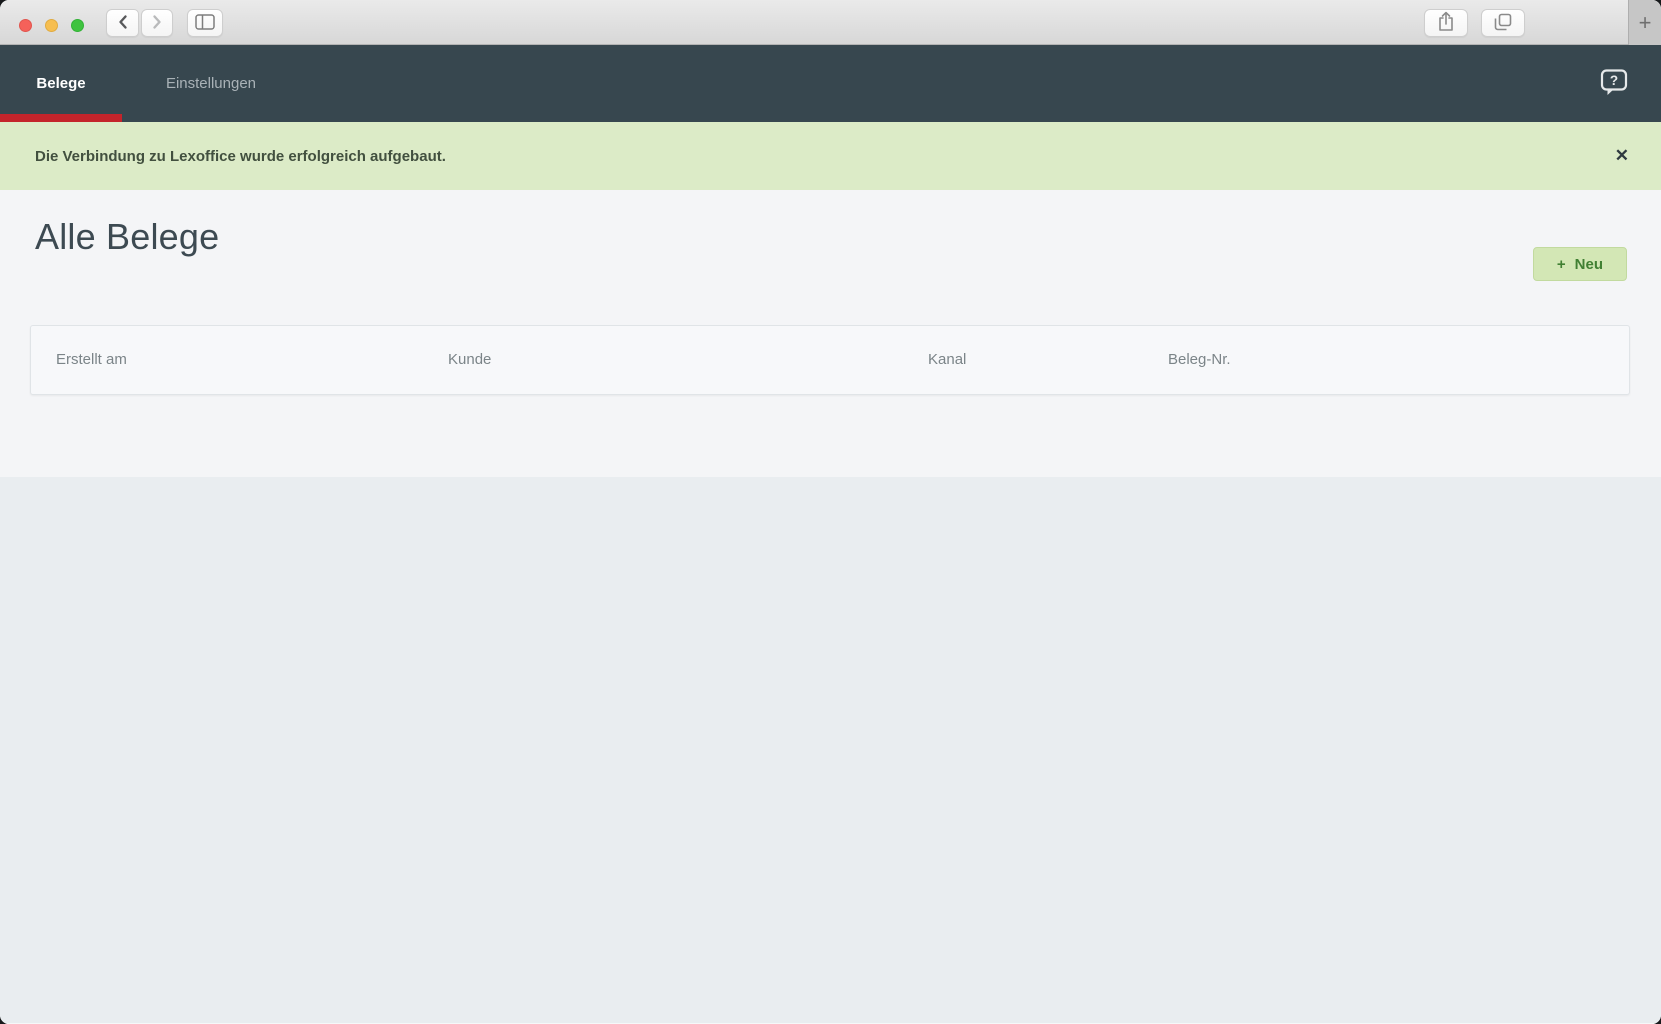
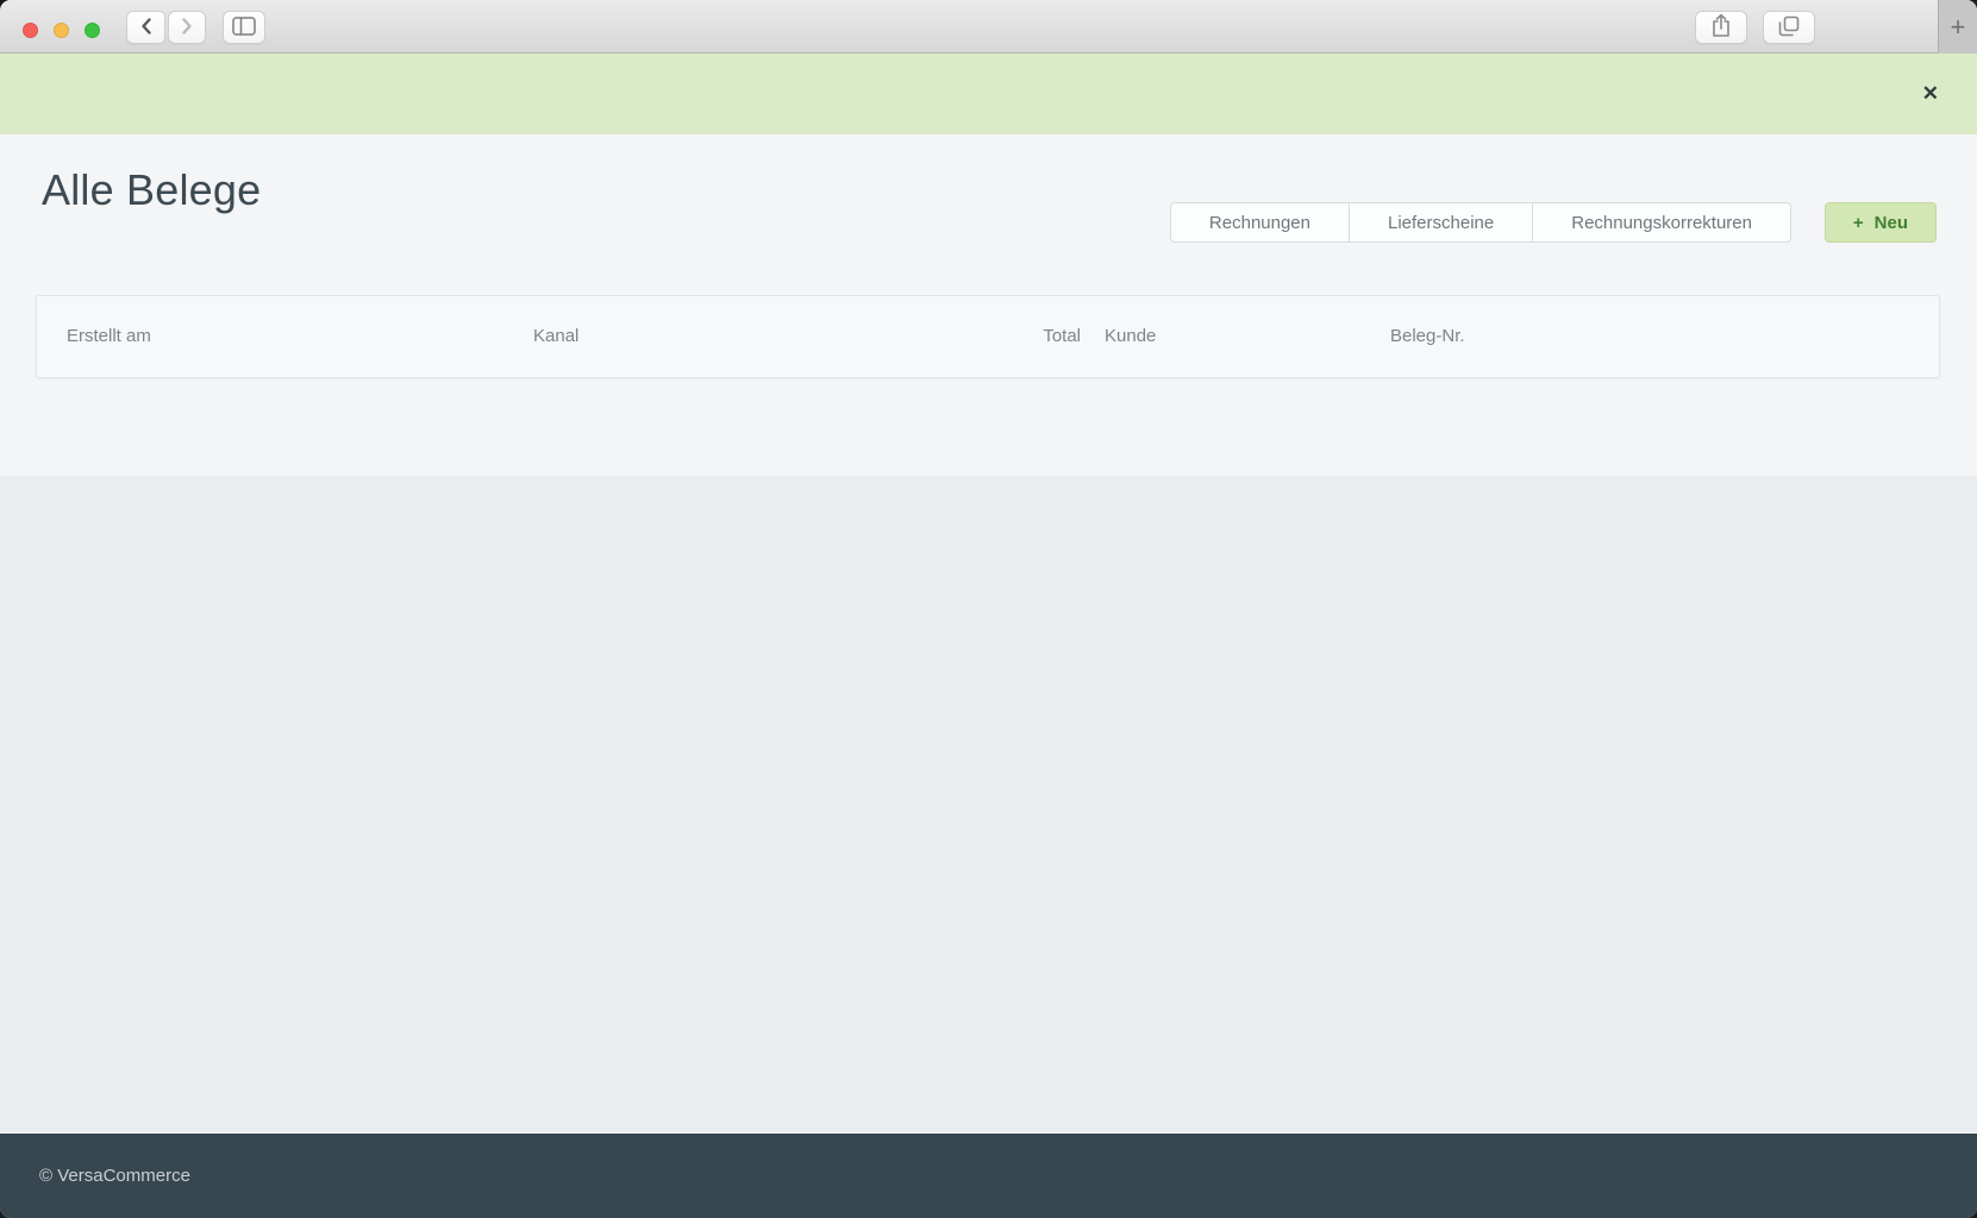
  +
- Belege
- Einstellungen
- ?
- Die Verbindung zu Lexoffice wurde erfolgreich aufgebaut.
  ✕
  Alle Belege
+ Rechnungen
+ Lieferscheine
+ Rechnungskorrekturen
  +
  Neu
  Erstellt am
- Kunde
+ Kanal
+ Total
- Kanal
+ Kunde
  Beleg-Nr.
+ © VersaCommerce
